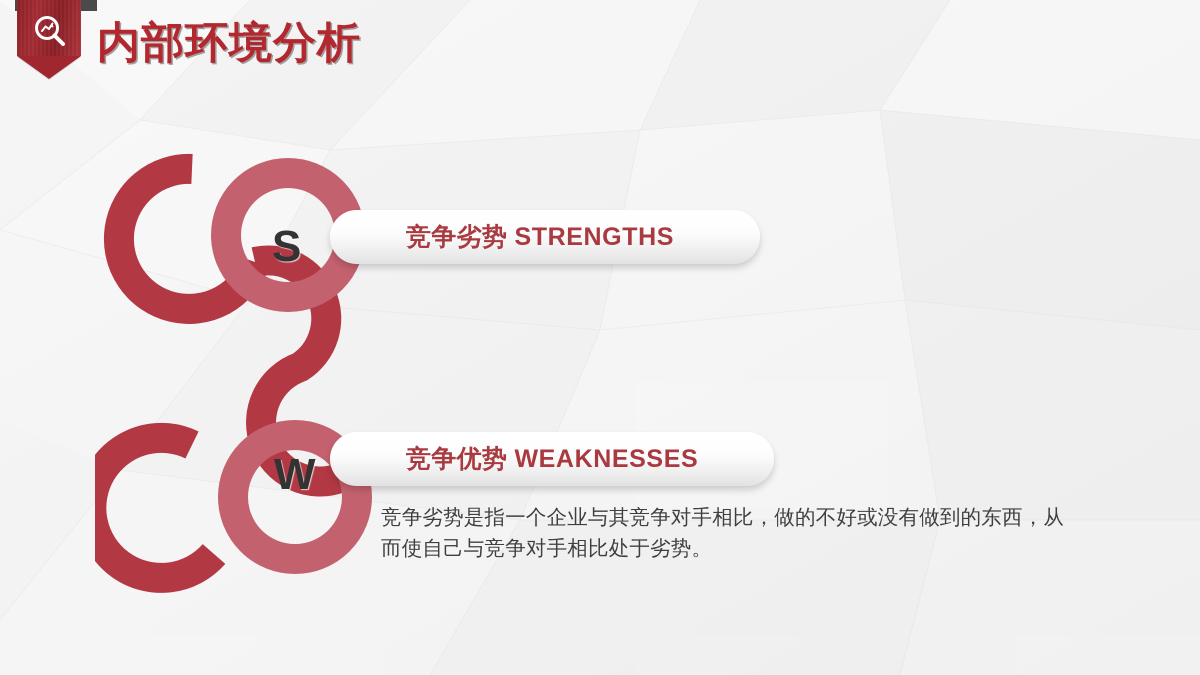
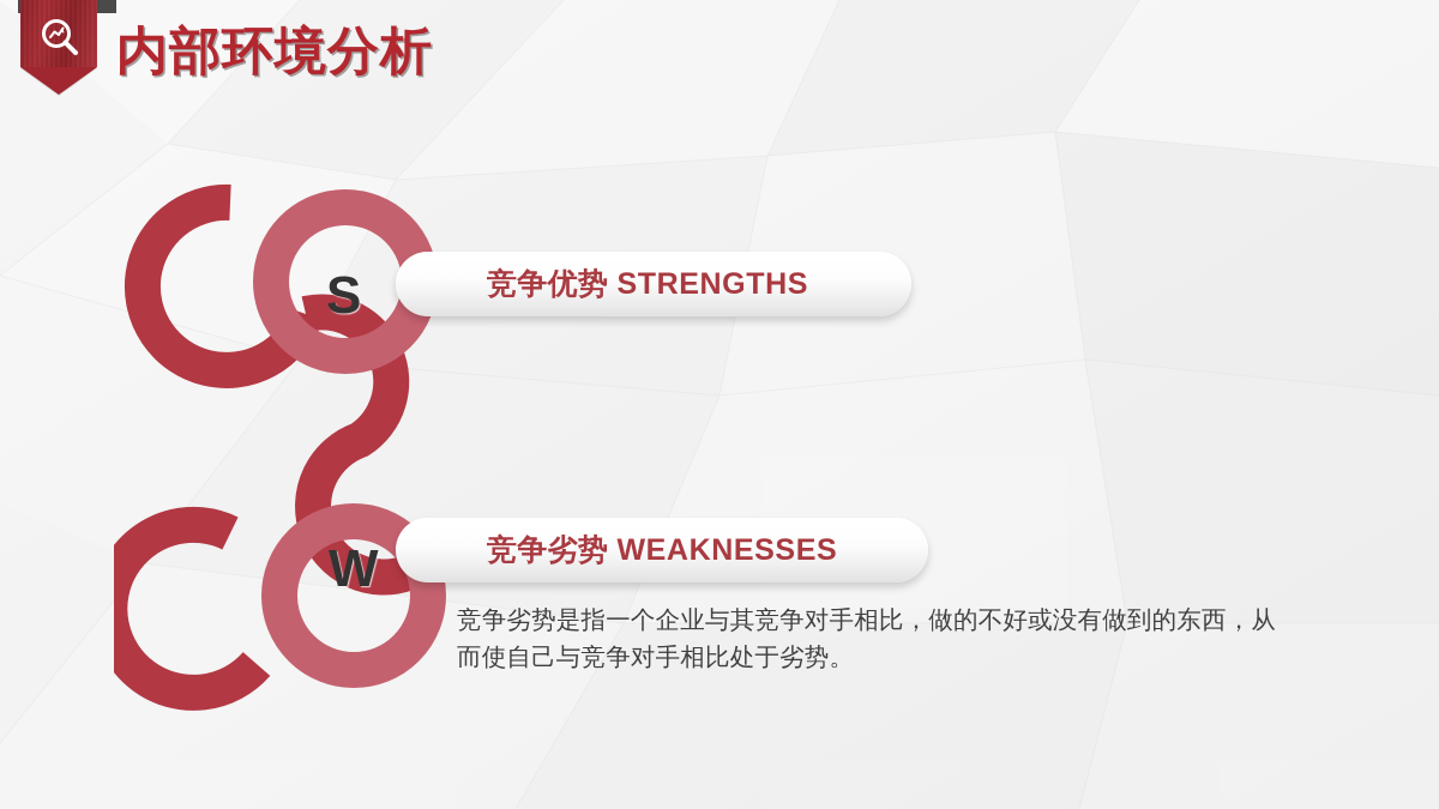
  内部环境分析
  S
- 竞争劣势 STRENGTHS
+ 竞争优势 STRENGTHS
  W
- 竞争优势 WEAKNESSES
+ 竞争劣势 WEAKNESSES
  竞争劣势是指一个企业与其竞争对手相比，做的不好或没有做到的东西，从而使自己与竞争对手相比处于劣势。
